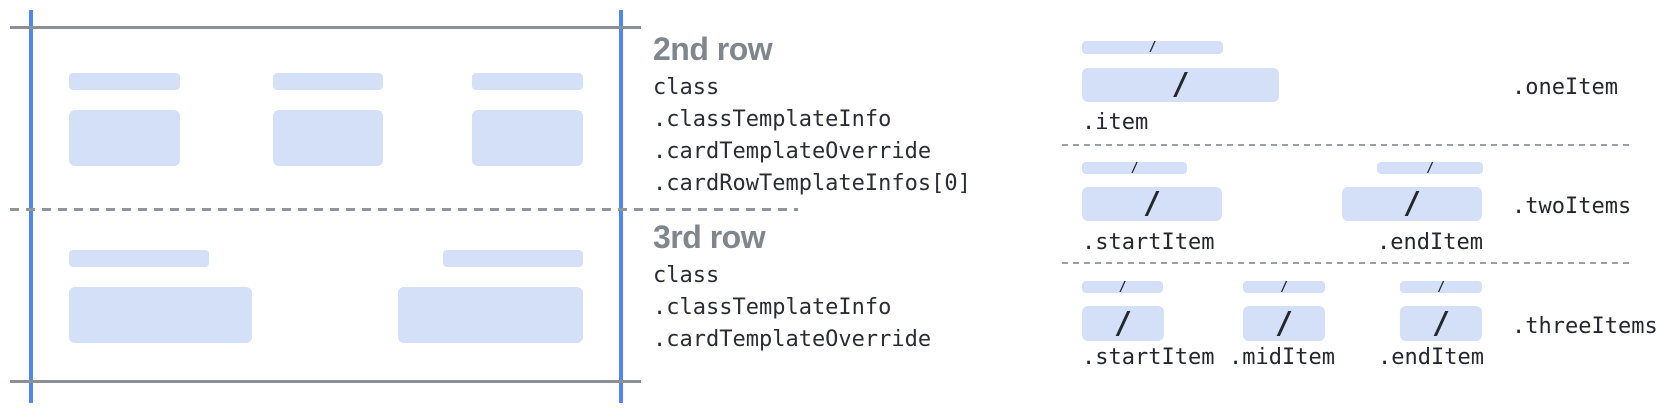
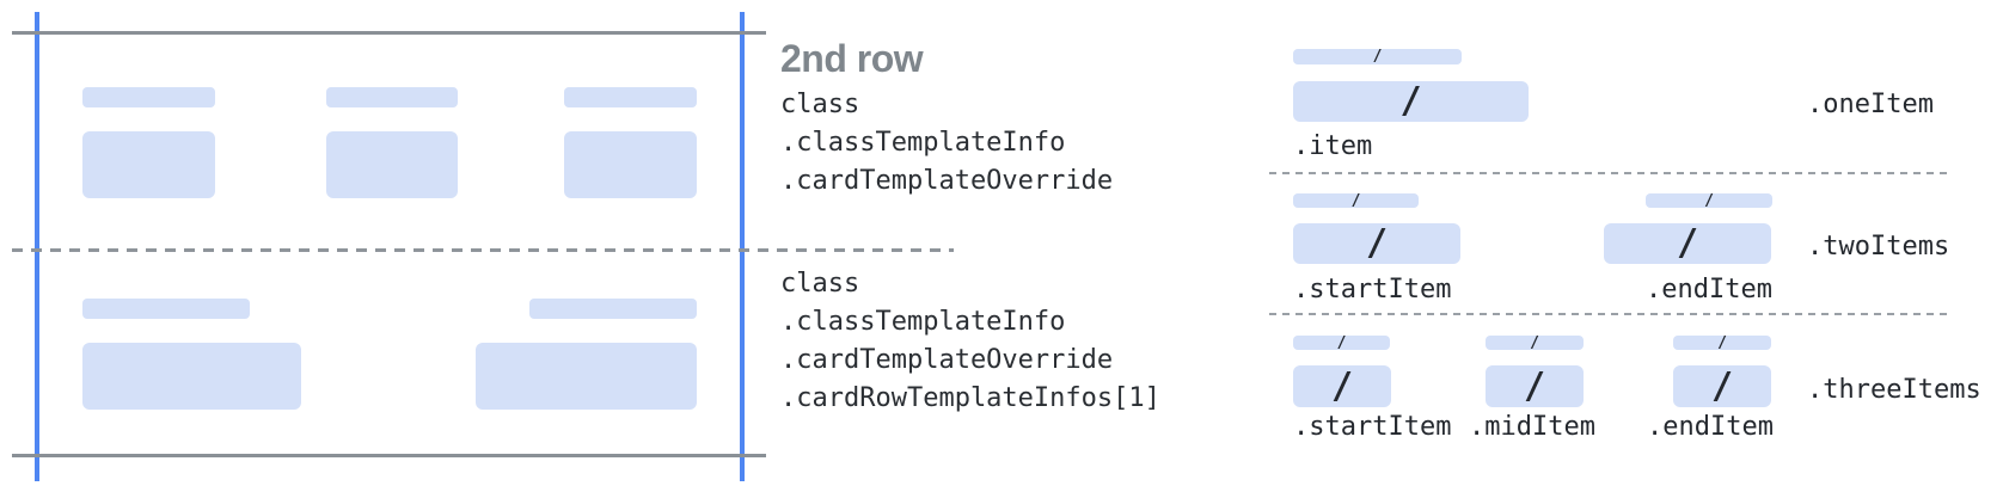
  2nd row
  class
  .classTemplateInfo
  .cardTemplateOverride
- .cardRowTemplateInfos[0]
- 3rd row
  class
  .classTemplateInfo
  .cardTemplateOverride
+ .cardRowTemplateInfos[1]
  /
  /
  .item
  .oneItem
  /
  /
  /
  /
  .startItem
  .endItem
  .twoItems
  /
  /
  /
  /
  /
  /
  .startItem
  .midItem
  .endItem
  .threeItems
